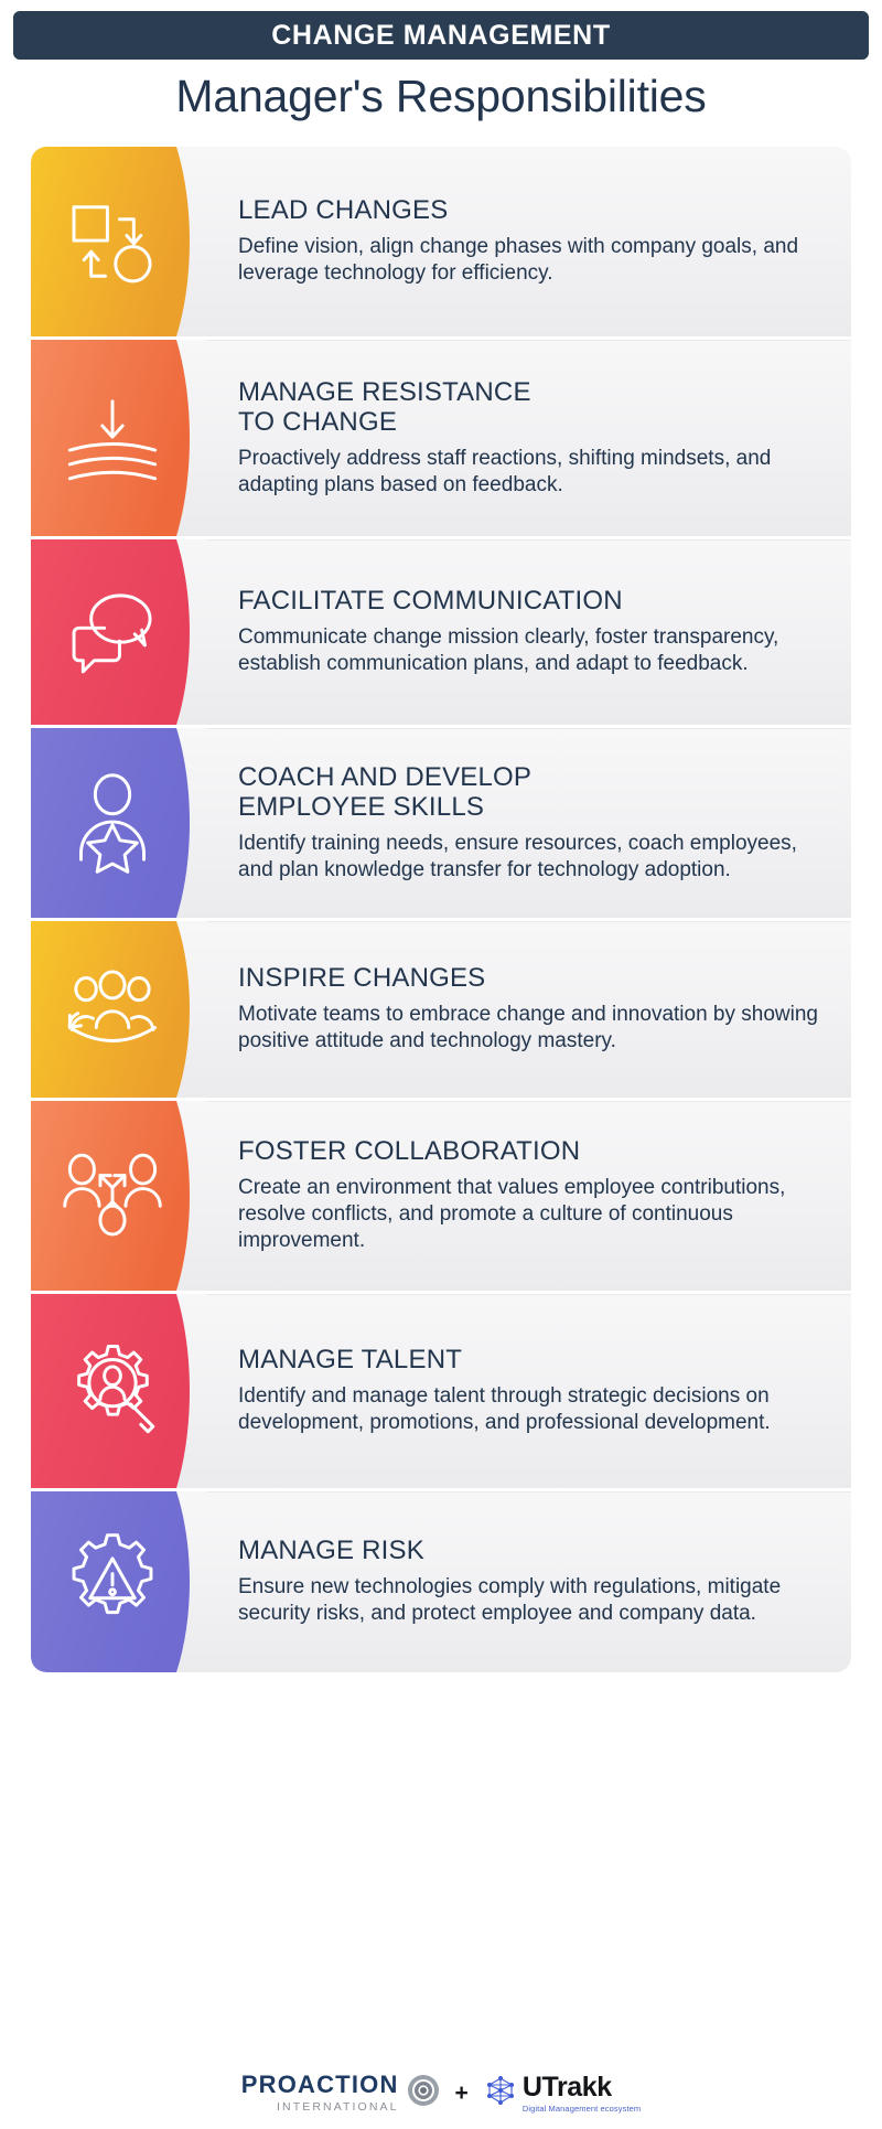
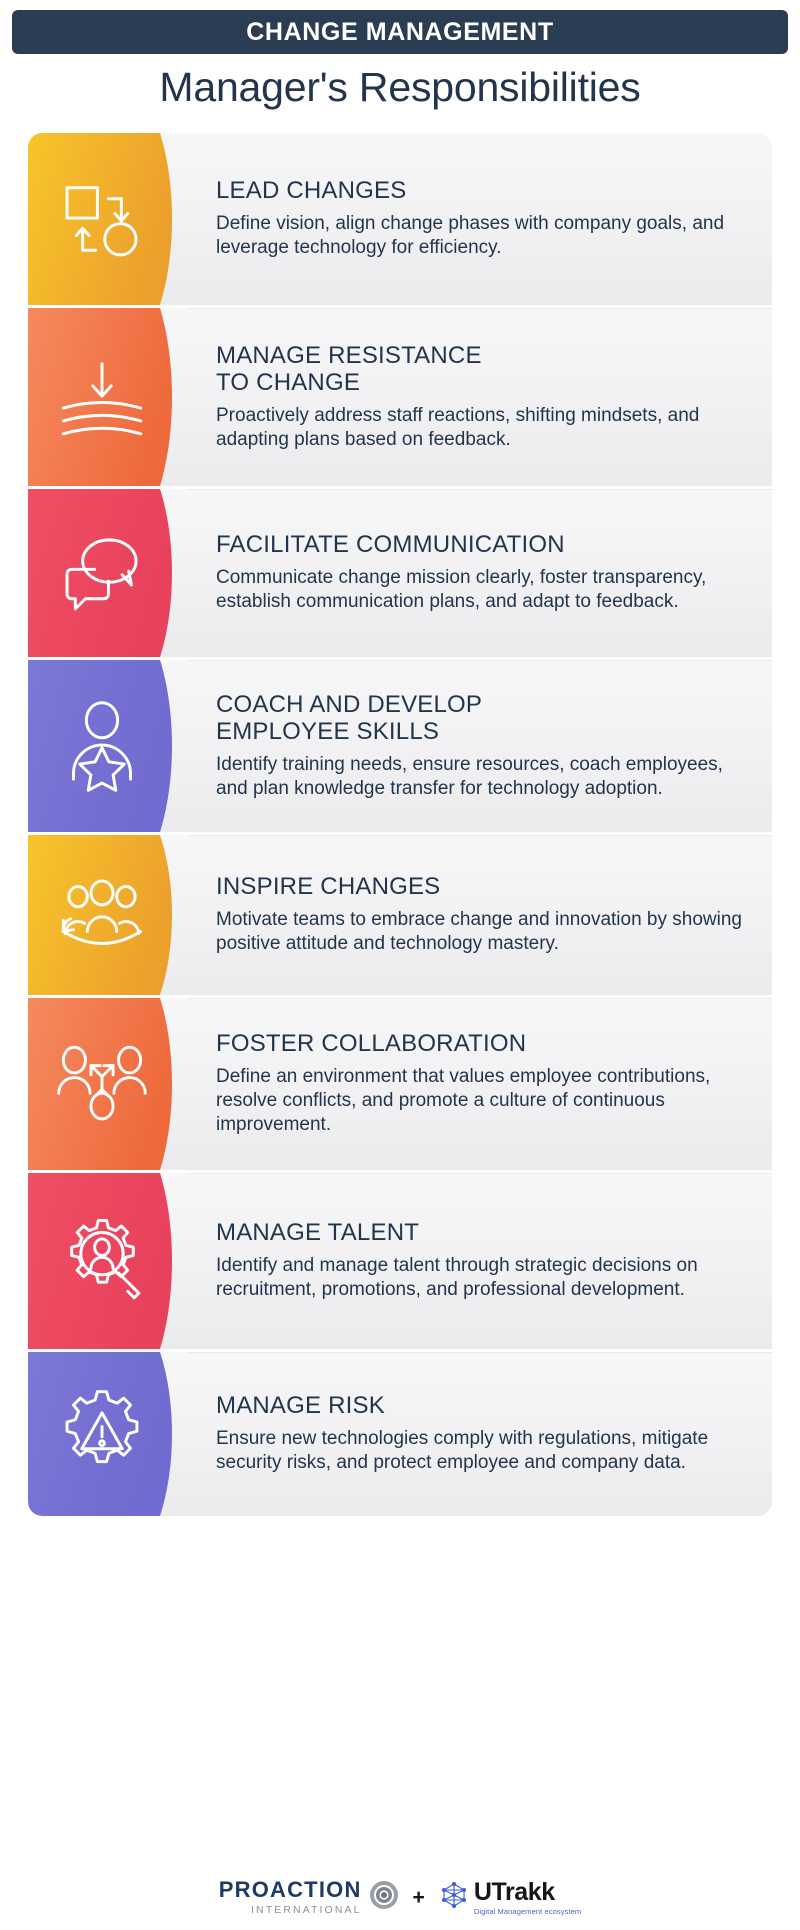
  CHANGE MANAGEMENT
  Manager's Responsibilities
  LEAD CHANGES
  Define vision, align change phases with company goals, and leverage technology for efficiency.
  MANAGE RESISTANCE
  TO CHANGE
  Proactively address staff reactions, shifting mindsets, and adapting plans based on feedback.
  FACILITATE COMMUNICATION
  Communicate change mission clearly, foster transparency, establish communication plans, and adapt to feedback.
  COACH AND DEVELOP
  EMPLOYEE SKILLS
  Identify training needs, ensure resources, coach employees, and plan knowledge transfer for technology adoption.
  INSPIRE CHANGES
  Motivate teams to embrace change and innovation by showing positive attitude and technology mastery.
  FOSTER COLLABORATION
- Create an environment that values employee contributions, resolve conflicts, and promote a culture of continuous improvement.
+ Define an environment that values employee contributions, resolve conflicts, and promote a culture of continuous improvement.
  MANAGE TALENT
- Identify and manage talent through strategic decisions on development, promotions, and professional development.
+ Identify and manage talent through strategic decisions on recruitment, promotions, and professional development.
  MANAGE RISK
  Ensure new technologies comply with regulations, mitigate security risks, and protect employee and company data.
  PROACTION
  INTERNATIONAL
  +
  UTrakk
  Digital Management ecosystem
